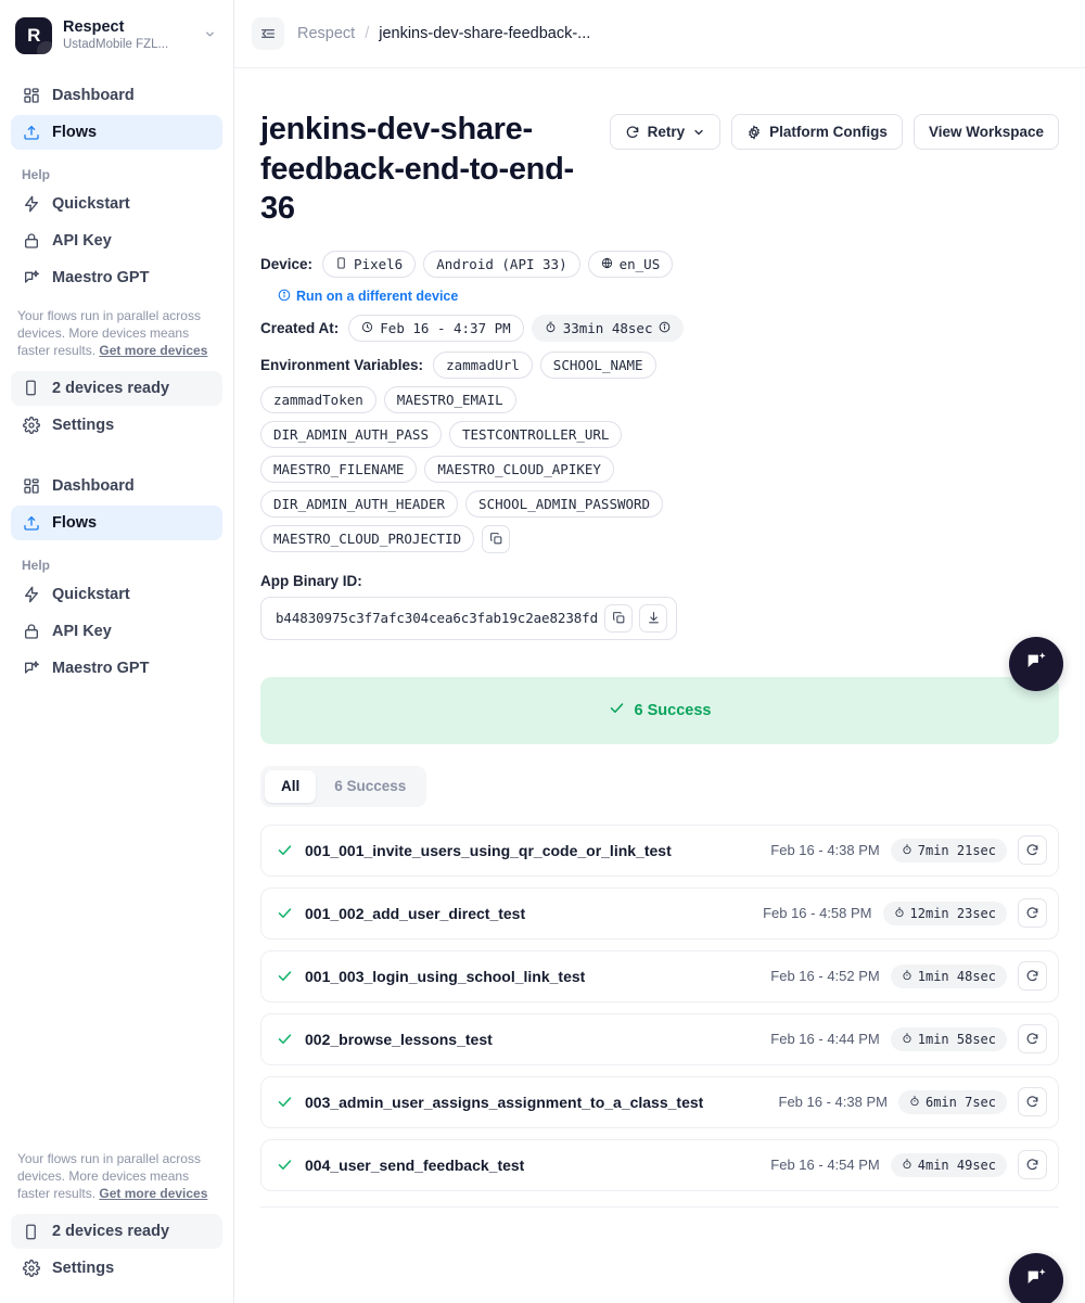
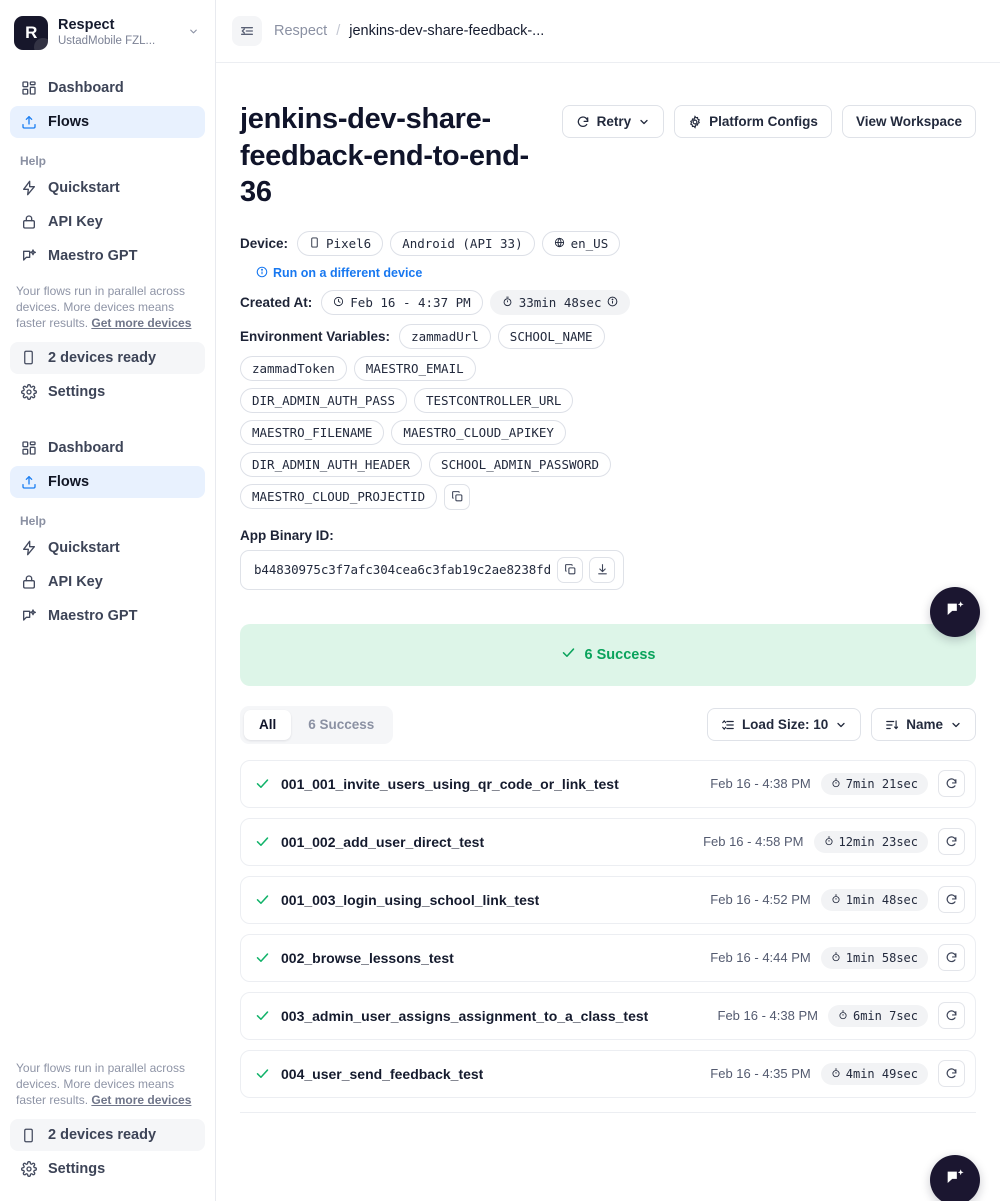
  R
  Respect
  UstadMobile FZL...
  Dashboard
  Flows
  Help
  Quickstart
  API Key
  Maestro GPT
  Your flows run in parallel across devices. More devices means faster results. Get more devices
  2 devices ready
  Settings
  Dashboard
  Flows
  Help
  Quickstart
  API Key
  Maestro GPT
  Your flows run in parallel across devices. More devices means faster results. Get more devices
  2 devices ready
  Settings
  Respect
  /
  jenkins-dev-share-feedback-...
  jenkins-dev-share-feedback-end-to-end-36
  Retry
  Platform Configs
  View Workspace
  Device:
  Pixel6
  Android (API 33)
  en_US
  Run on a different device
  Created At:
  Feb 16 - 4:37 PM
  33min 48sec
  Environment Variables:
  zammadUrl
  SCHOOL_NAME
  zammadToken
  MAESTRO_EMAIL
  DIR_ADMIN_AUTH_PASS
  TESTCONTROLLER_URL
  MAESTRO_FILENAME
  MAESTRO_CLOUD_APIKEY
  DIR_ADMIN_AUTH_HEADER
  SCHOOL_ADMIN_PASSWORD
  MAESTRO_CLOUD_PROJECTID
  App Binary ID:
  b44830975c3f7afc304cea6c3fab19c2ae8238fd
  6 Success
  All
  6 Success
+ Load Size: 10
+ Name
  001_001_invite_users_using_qr_code_or_link_test
  Feb 16 - 4:38 PM
  7min 21sec
  001_002_add_user_direct_test
  Feb 16 - 4:58 PM
  12min 23sec
  001_003_login_using_school_link_test
  Feb 16 - 4:52 PM
  1min 48sec
  002_browse_lessons_test
  Feb 16 - 4:44 PM
  1min 58sec
  003_admin_user_assigns_assignment_to_a_class_test
  Feb 16 - 4:38 PM
  6min 7sec
  004_user_send_feedback_test
- Feb 16 - 4:54 PM
+ Feb 16 - 4:35 PM
  4min 49sec
